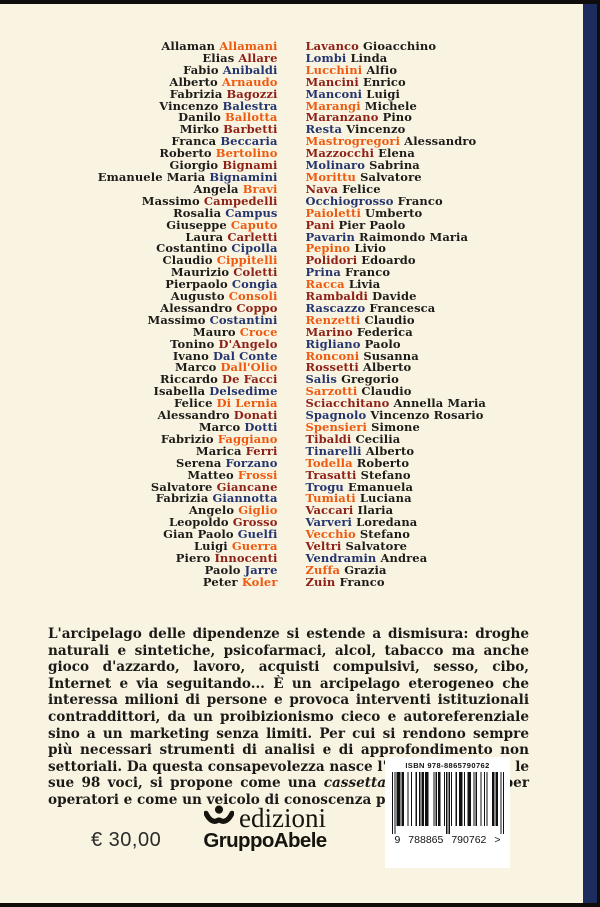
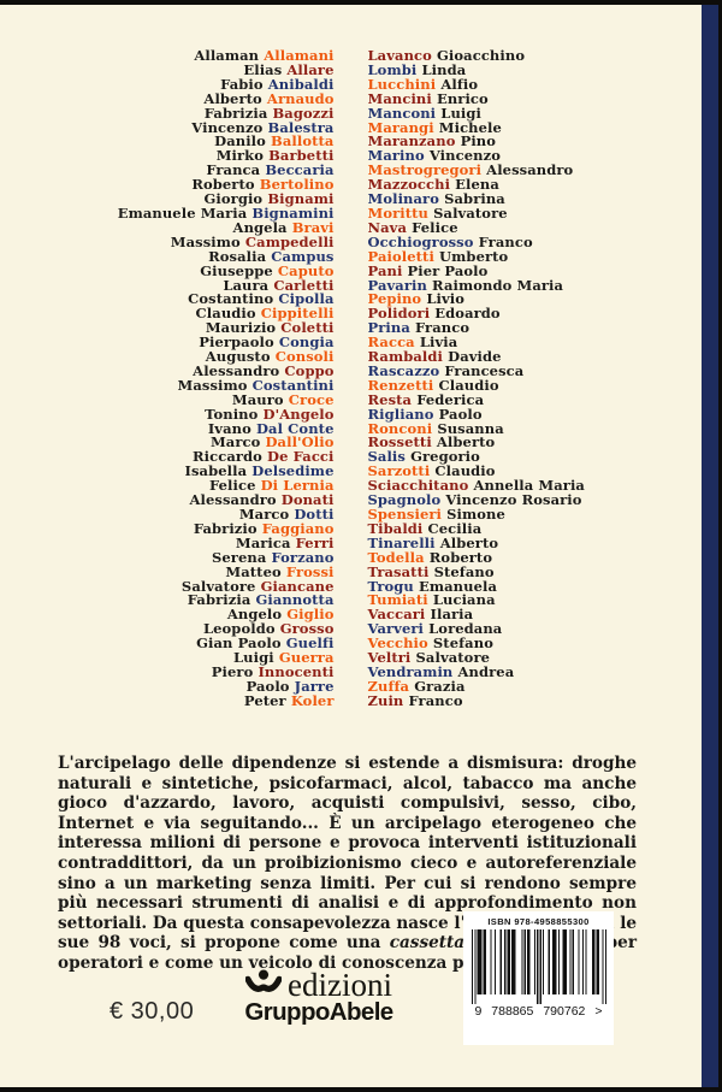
  Allaman Allamani
  Elias Allare
  Fabio Anibaldi
  Alberto Arnaudo
  Fabrizia Bagozzi
  Vincenzo Balestra
  Danilo Ballotta
  Mirko Barbetti
  Franca Beccaria
  Roberto Bertolino
  Giorgio Bignami
  Emanuele Maria Bignamini
  Angela Bravi
  Massimo Campedelli
  Rosalia Campus
  Giuseppe Caputo
  Laura Carletti
  Costantino Cipolla
  Claudio Cippitelli
  Maurizio Coletti
  Pierpaolo Congia
  Augusto Consoli
  Alessandro Coppo
  Massimo Costantini
  Mauro Croce
  Tonino D'Angelo
  Ivano Dal Conte
  Marco Dall'Olio
  Riccardo De Facci
  Isabella Delsedime
  Felice Di Lernia
  Alessandro Donati
  Marco Dotti
  Fabrizio Faggiano
  Marica Ferri
  Serena Forzano
  Matteo Frossi
  Salvatore Giancane
  Fabrizia Giannotta
  Angelo Giglio
  Leopoldo Grosso
  Gian Paolo Guelfi
  Luigi Guerra
  Piero Innocenti
  Paolo Jarre
  Peter Koler
  Lavanco Gioacchino
  Lombi Linda
  Lucchini Alfio
  Mancini Enrico
  Manconi Luigi
  Marangi Michele
  Maranzano Pino
- Resta Vincenzo
+ Marino Vincenzo
  Mastrogregori Alessandro
  Mazzocchi Elena
  Molinaro Sabrina
  Morittu Salvatore
  Nava Felice
  Occhiogrosso Franco
  Paioletti Umberto
  Pani Pier Paolo
  Pavarin Raimondo Maria
  Pepino Livio
  Polidori Edoardo
  Prina Franco
  Racca Livia
  Rambaldi Davide
  Rascazzo Francesca
  Renzetti Claudio
- Marino Federica
+ Resta Federica
  Rigliano Paolo
  Ronconi Susanna
  Rossetti Alberto
  Salis Gregorio
  Sarzotti Claudio
  Sciacchitano Annella Maria
  Spagnolo Vincenzo Rosario
  Spensieri Simone
  Tibaldi Cecilia
  Tinarelli Alberto
  Todella Roberto
  Trasatti Stefano
  Trogu Emanuela
  Tumiati Luciana
  Vaccari Ilaria
  Varveri Loredana
  Vecchio Stefano
  Veltri Salvatore
  Vendramin Andrea
  Zuffa Grazia
  Zuin Franco
  L'arcipelago delle dipendenze si estende a dismisura: droghe naturali e sintetiche, psicofarmaci, alcol, tabacco ma anche gioco d'azzardo, lavoro, acquisti compulsivi, sesso, cibo, Internet e via seguitando... È un arcipelago eterogeneo che interessa milioni di persone e provoca interventi istituzionali contraddittori, da un proibizionismo cieco e autoreferenziale sino a un marketing senza limiti. Per cui si rendono sempre più necessari strumenti di analisi e di approfondimento non settoriali. Da questa consapevolezza nasce l le sue 98 voci, si propone come una cassetta er operatori e come un veicolo di conoscenza p
  € 30,00
  edizioni
  GruppoAbele
- ISBN 978-8865790762
+ ISBN 978-4958855300
  9
  788865
  790762
  >
